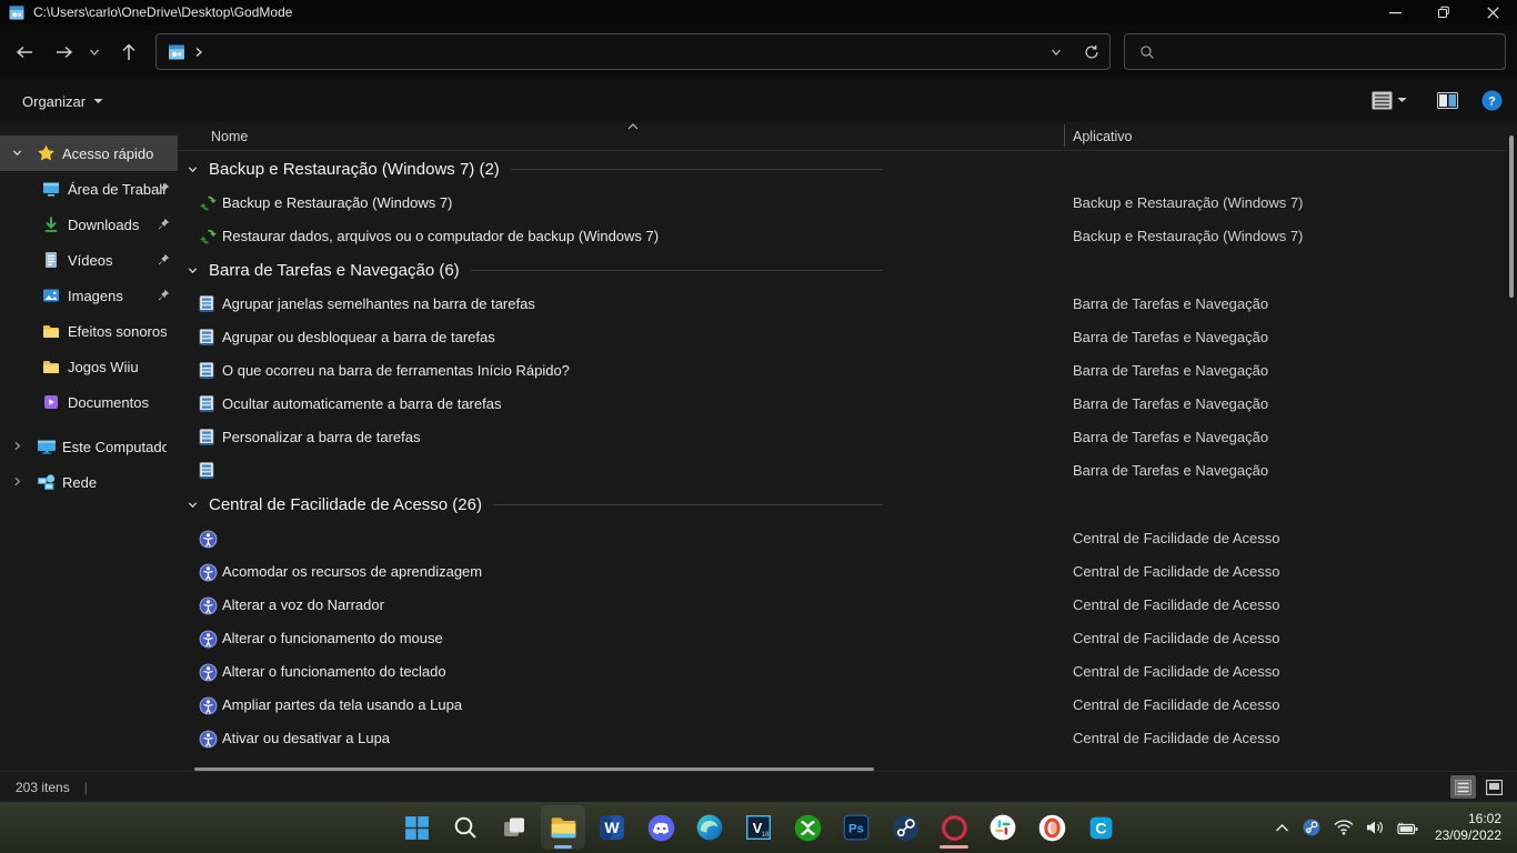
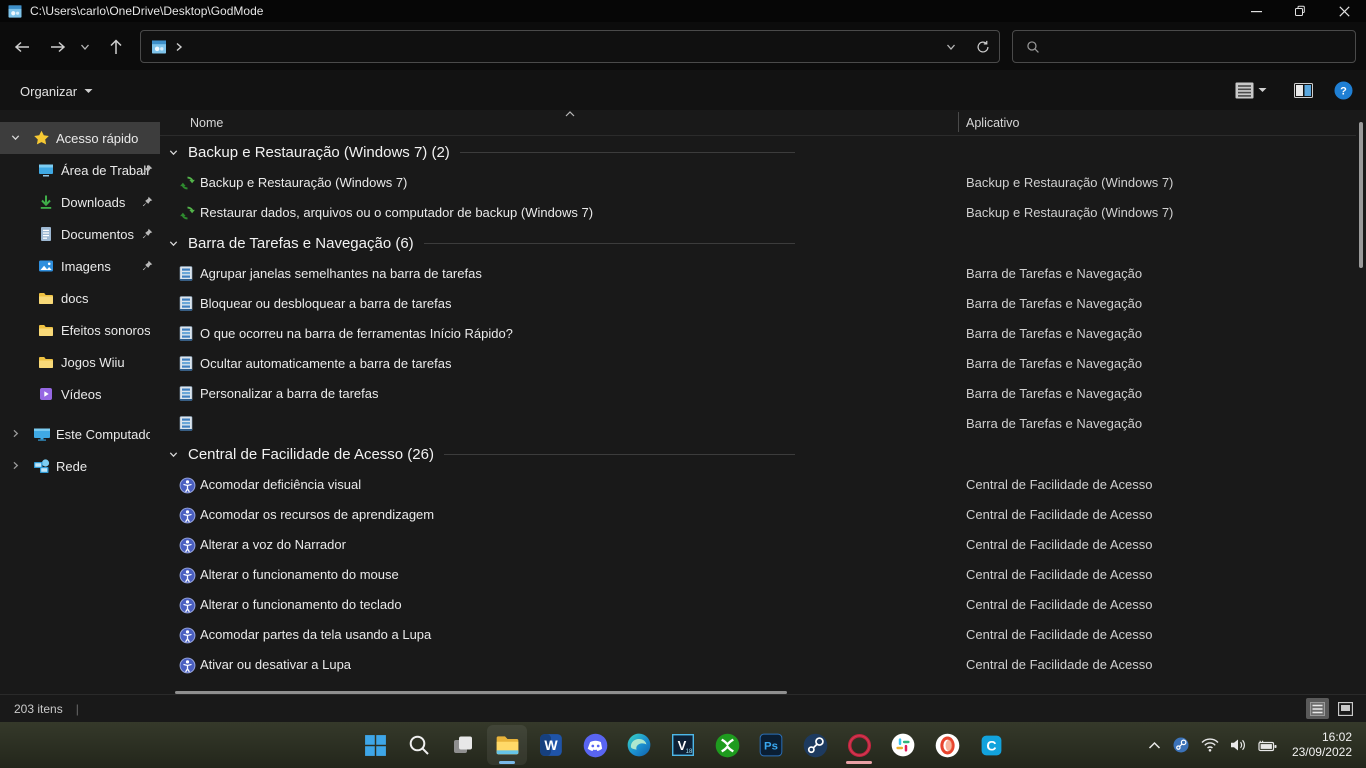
  C:\Users\carlo\OneDrive\Desktop\GodMode
  Organizar
  ?
  Acesso rápido
  Área de Trabalh
  Downloads
- Vídeos
+ Documentos
  Imagens
+ docs
  Efeitos sonoros
  Jogos Wiiu
- Documentos
+ Vídeos
  Este Computado
  Rede
  Nome
  Aplicativo
  Backup e Restauração (Windows 7) (2)
  Backup e Restauração (Windows 7)
  Backup e Restauração (Windows 7)
  Restaurar dados, arquivos ou o computador de backup (Windows 7)
  Backup e Restauração (Windows 7)
  Barra de Tarefas e Navegação (6)
  Agrupar janelas semelhantes na barra de tarefas
  Barra de Tarefas e Navegação
- Agrupar ou desbloquear a barra de tarefas
+ Bloquear ou desbloquear a barra de tarefas
  Barra de Tarefas e Navegação
  O que ocorreu na barra de ferramentas Início Rápido?
  Barra de Tarefas e Navegação
  Ocultar automaticamente a barra de tarefas
  Barra de Tarefas e Navegação
  Personalizar a barra de tarefas
  Barra de Tarefas e Navegação
  Barra de Tarefas e Navegação
  Central de Facilidade de Acesso (26)
+ Acomodar deficiência visual
  Central de Facilidade de Acesso
  Acomodar os recursos de aprendizagem
  Central de Facilidade de Acesso
  Alterar a voz do Narrador
  Central de Facilidade de Acesso
  Alterar o funcionamento do mouse
  Central de Facilidade de Acesso
  Alterar o funcionamento do teclado
  Central de Facilidade de Acesso
- Ampliar partes da tela usando a Lupa
+ Acomodar partes da tela usando a Lupa
  Central de Facilidade de Acesso
  Ativar ou desativar a Lupa
  Central de Facilidade de Acesso
  203 itens
  |
  W
  V
  Ps
  C
  16:02
  23/09/2022
